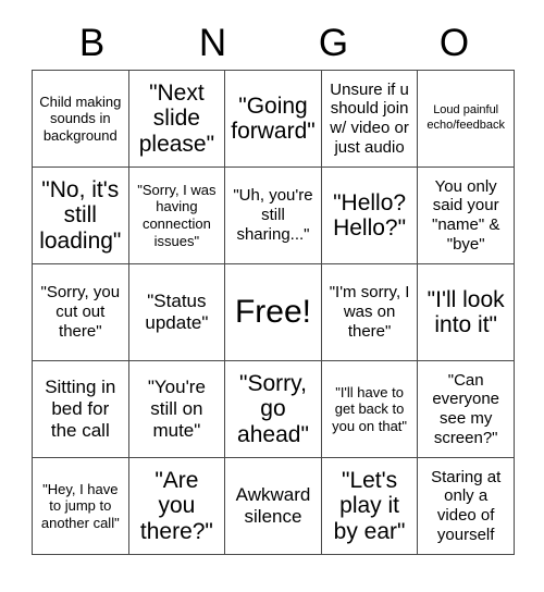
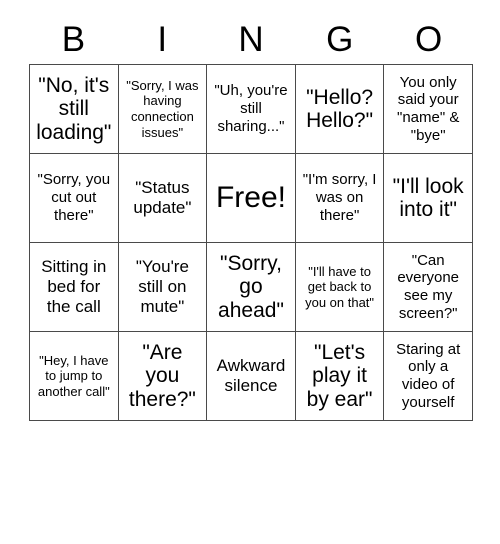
  B
+ I
  N
  G
  O
- Child making sounds in background
- "Next slide please"
- "Going forward"
- Unsure if u should join w/ video or just audio
- Loud painful echo/feedback
  "No, it's still loading"
  "Sorry, I was having connection issues"
  "Uh, you're still sharing..."
  "Hello? Hello?"
  You only said your "name" & "bye"
  "Sorry, you cut out there"
  "Status update"
  Free!
  "I'm sorry, I was on there"
  "I'll look into it"
  Sitting in bed for the call
  "You're still on mute"
  "Sorry, go ahead"
  "I'll have to get back to you on that"
  "Can everyone see my screen?"
  "Hey, I have to jump to another call"
  "Are you there?"
  Awkward silence
  "Let's play it by ear"
  Staring at only a video of yourself
